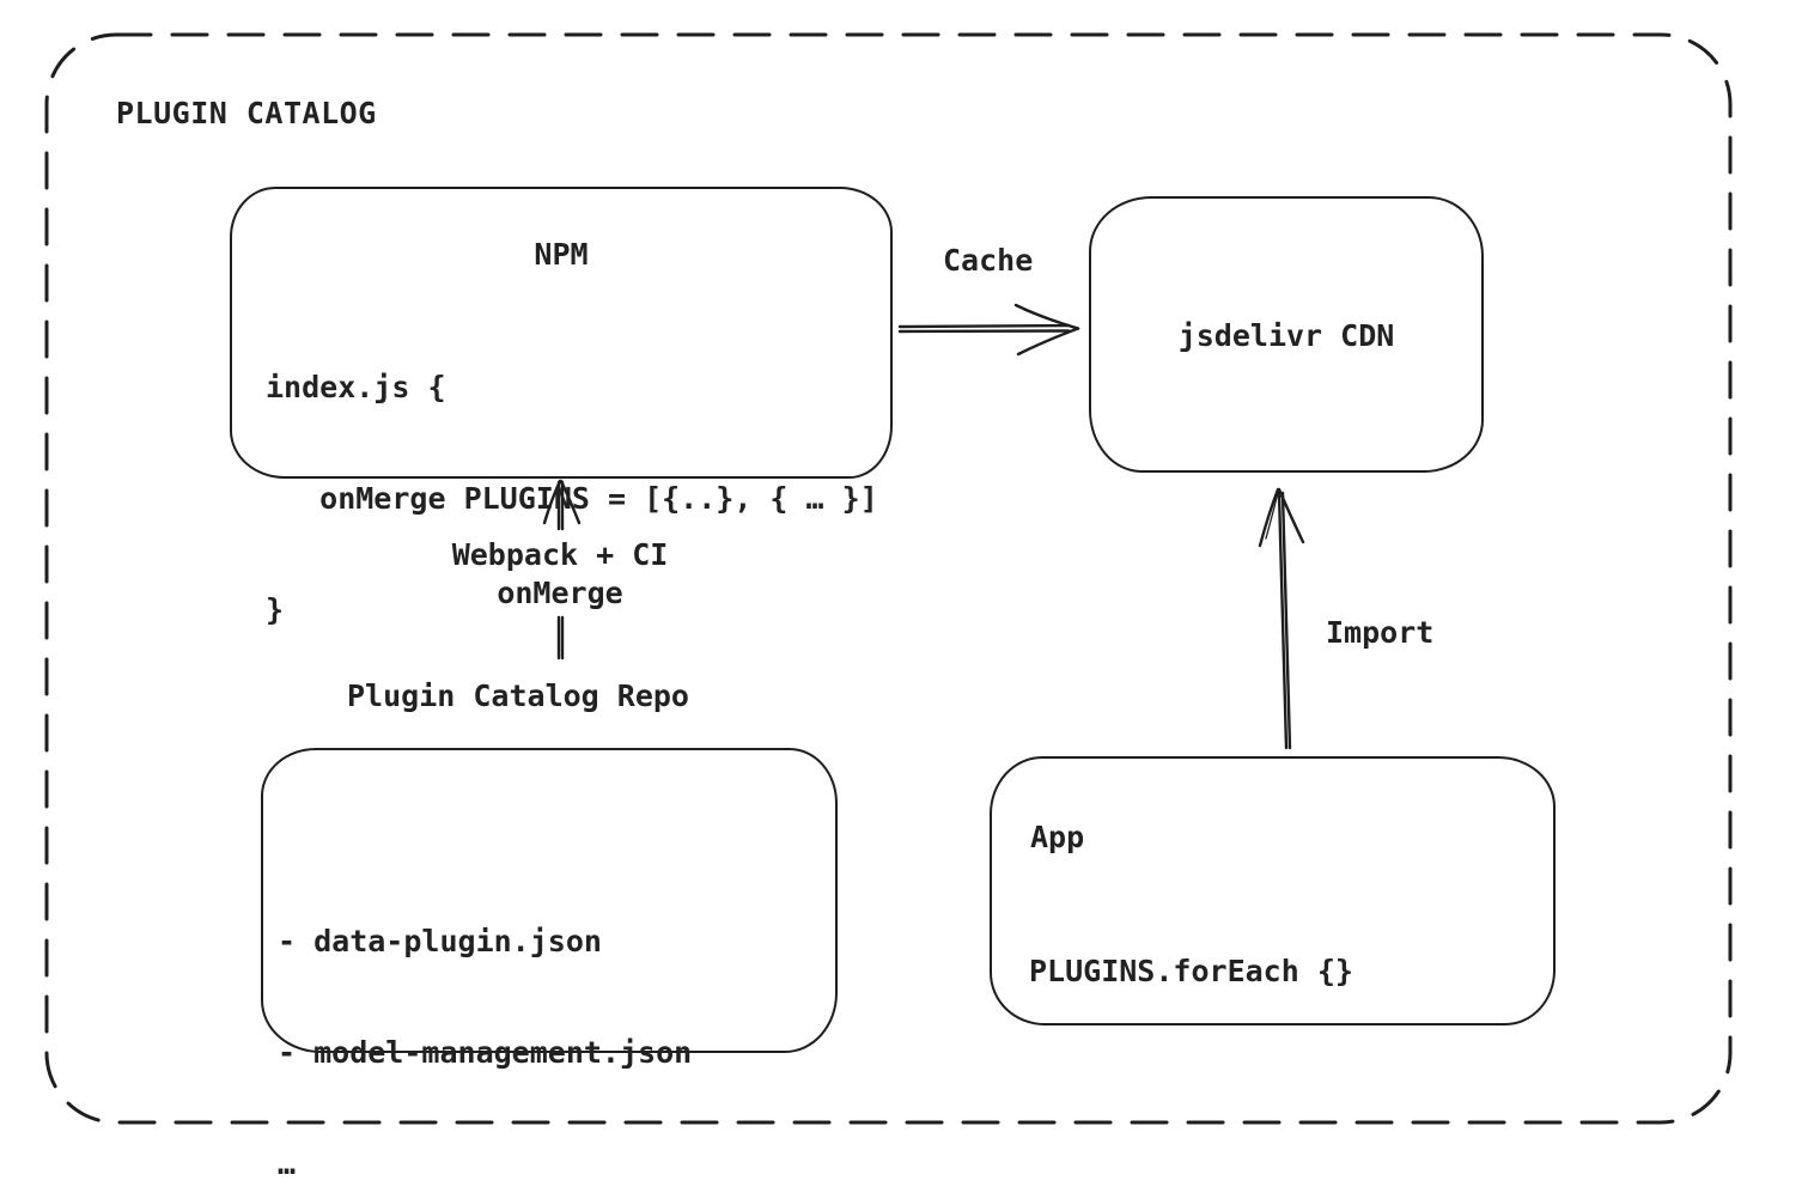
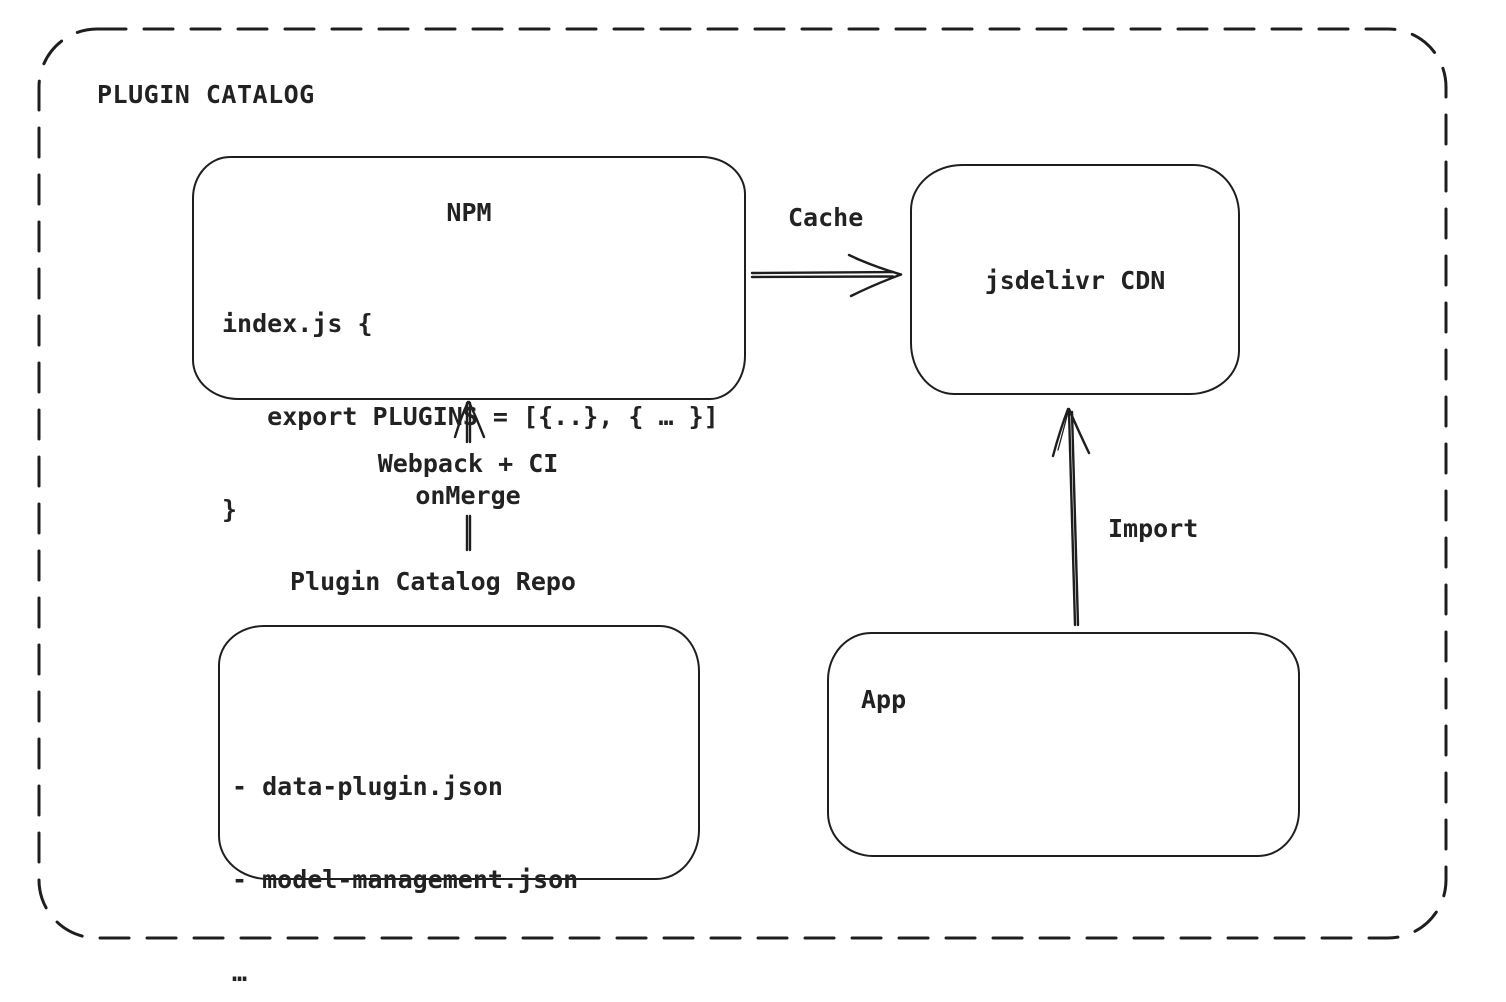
  PLUGIN CATALOG
  NPM
  index.js {
- onMerge PLUGINS = [{..}, { … }]
+ export PLUGINS = [{..}, { … }]
  }
  Cache
  jsdelivr CDN
  Webpack + CI
  onMerge
  Plugin Catalog Repo
  - data-plugin.json
  - model-management.json
  …
  Import
  App
- PLUGINS.forEach {}
